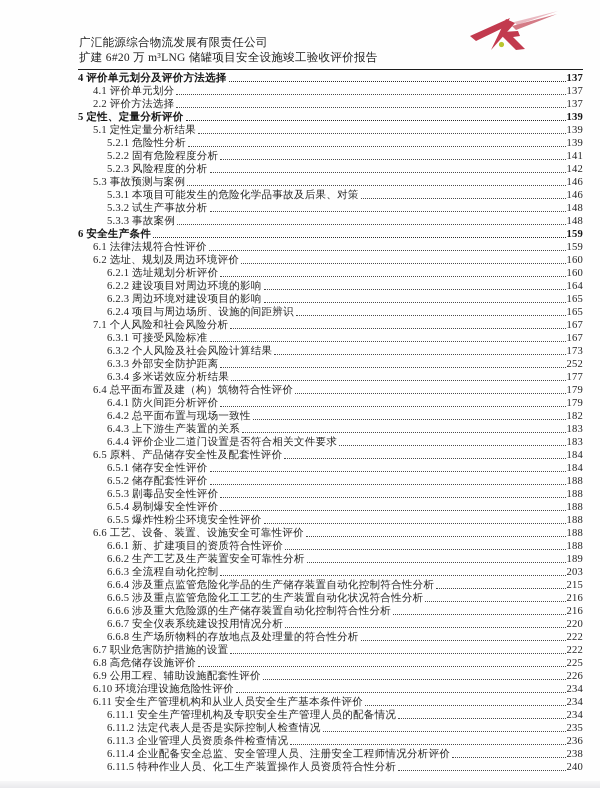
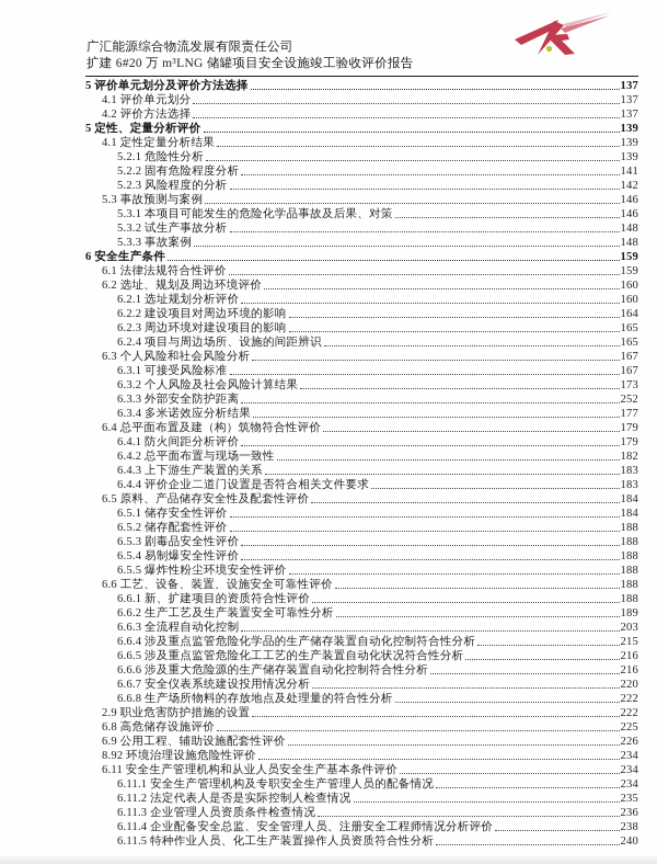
  广汇能源综合物流发展有限责任公司
  扩建 6#20 万 m³LNG 储罐项目安全设施竣工验收评价报告
- 4 评价单元划分及评价方法选择
+ 5 评价单元划分及评价方法选择
  137
  4.1 评价单元划分
  137
- 2.2 评价方法选择
+ 4.2 评价方法选择
  137
  5 定性、定量分析评价
  139
- 5.1 定性定量分析结果
+ 4.1 定性定量分析结果
  139
  5.2.1 危险性分析
  139
  5.2.2 固有危险程度分析
  141
  5.2.3 风险程度的分析
  142
  5.3 事故预测与案例
  146
  5.3.1 本项目可能发生的危险化学品事故及后果、对策
  146
  5.3.2 试生产事故分析
  148
  5.3.3 事故案例
  148
  6 安全生产条件
  159
  6.1 法律法规符合性评价
  159
  6.2 选址、规划及周边环境评价
  160
  6.2.1 选址规划分析评价
  160
  6.2.2 建设项目对周边环境的影响
  164
  6.2.3 周边环境对建设项目的影响
  165
  6.2.4 项目与周边场所、设施的间距辨识
  165
- 7.1 个人风险和社会风险分析
+ 6.3 个人风险和社会风险分析
  167
  6.3.1 可接受风险标准
  167
  6.3.2 个人风险及社会风险计算结果
  173
  6.3.3 外部安全防护距离
  252
  6.3.4 多米诺效应分析结果
  177
  6.4 总平面布置及建（构）筑物符合性评价
  179
  6.4.1 防火间距分析评价
  179
  6.4.2 总平面布置与现场一致性
  182
  6.4.3 上下游生产装置的关系
  183
  6.4.4 评价企业二道门设置是否符合相关文件要求
  183
  6.5 原料、产品储存安全性及配套性评价
  184
  6.5.1 储存安全性评价
  184
  6.5.2 储存配套性评价
  188
  6.5.3 剧毒品安全性评价
  188
  6.5.4 易制爆安全性评价
  188
  6.5.5 爆炸性粉尘环境安全性评价
  188
  6.6 工艺、设备、装置、设施安全可靠性评价
  188
  6.6.1 新、扩建项目的资质符合性评价
  188
  6.6.2 生产工艺及生产装置安全可靠性分析
  189
  6.6.3 全流程自动化控制
  203
  6.6.4 涉及重点监管危险化学品的生产储存装置自动化控制符合性分析
  215
  6.6.5 涉及重点监管危险化工工艺的生产装置自动化状况符合性分析
  216
  6.6.6 涉及重大危险源的生产储存装置自动化控制符合性分析
  216
  6.6.7 安全仪表系统建设投用情况分析
  220
  6.6.8 生产场所物料的存放地点及处理量的符合性分析
  222
- 6.7 职业危害防护措施的设置
+ 2.9 职业危害防护措施的设置
  222
  6.8 高危储存设施评价
  225
  6.9 公用工程、辅助设施配套性评价
  226
- 6.10 环境治理设施危险性评价
+ 8.92 环境治理设施危险性评价
  234
  6.11 安全生产管理机构和从业人员安全生产基本条件评价
  234
  6.11.1 安全生产管理机构及专职安全生产管理人员的配备情况
  234
  6.11.2 法定代表人是否是实际控制人检查情况
  235
  6.11.3 企业管理人员资质条件检查情况
  236
  6.11.4 企业配备安全总监、安全管理人员、注册安全工程师情况分析评价
  238
  6.11.5 特种作业人员、化工生产装置操作人员资质符合性分析
  240
